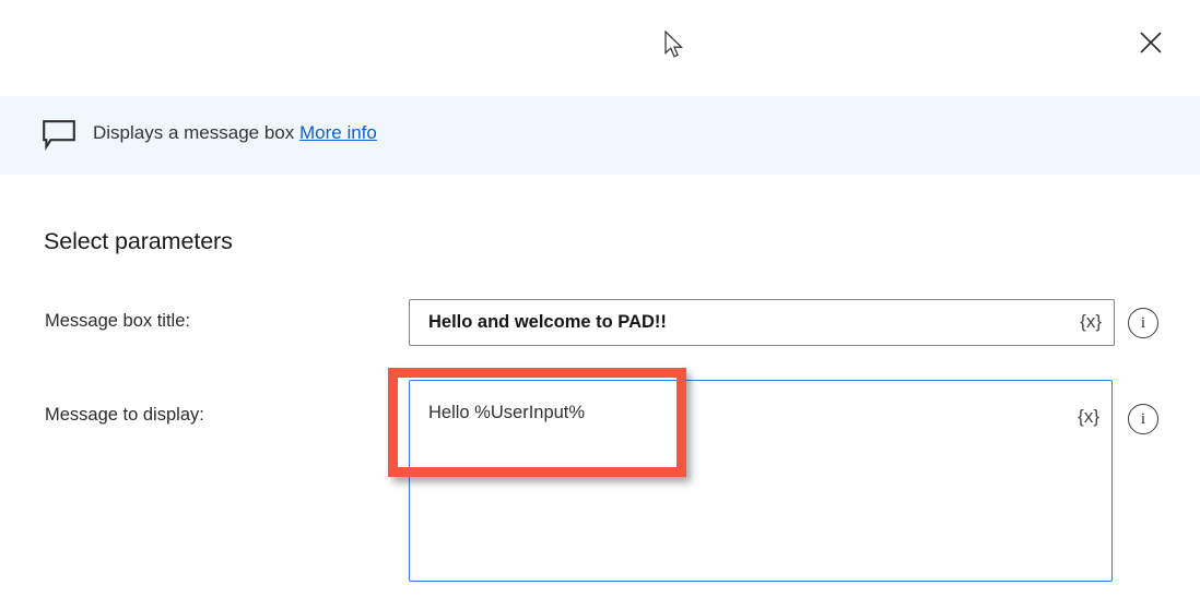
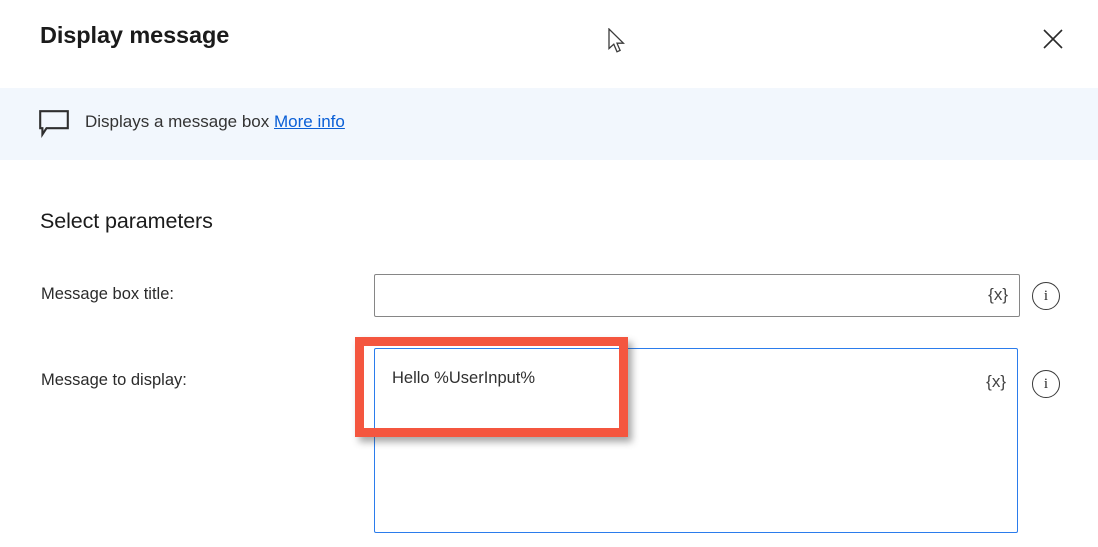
+ Display message
  Displays a message box More info
  Select parameters
  Message box title:
- Hello and welcome to PAD!!
  {x}
  i
  Message to display:
  Hello %UserInput%
  {x}
  i
